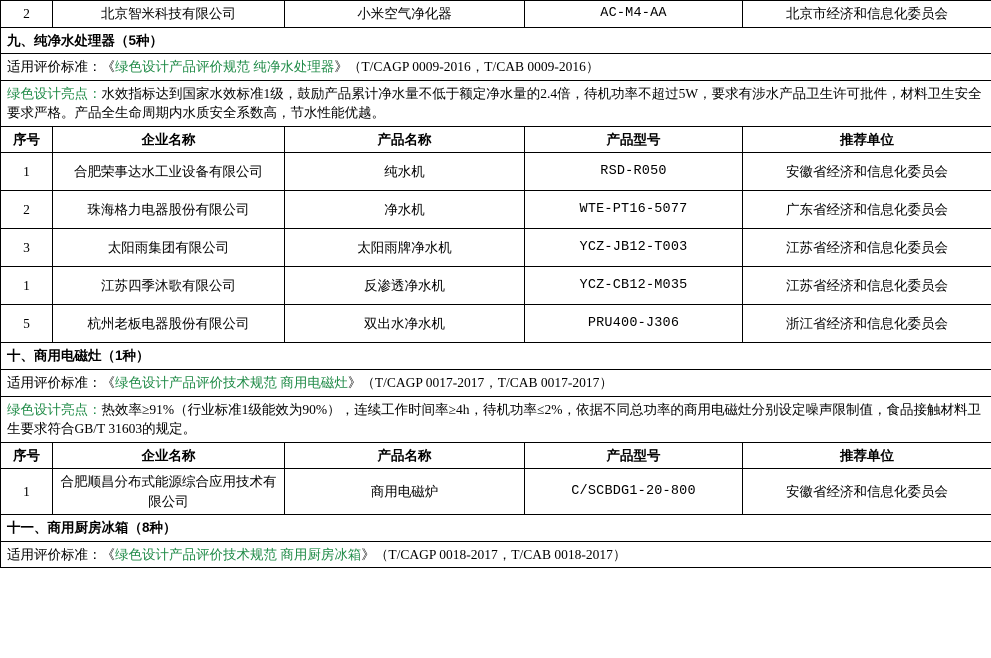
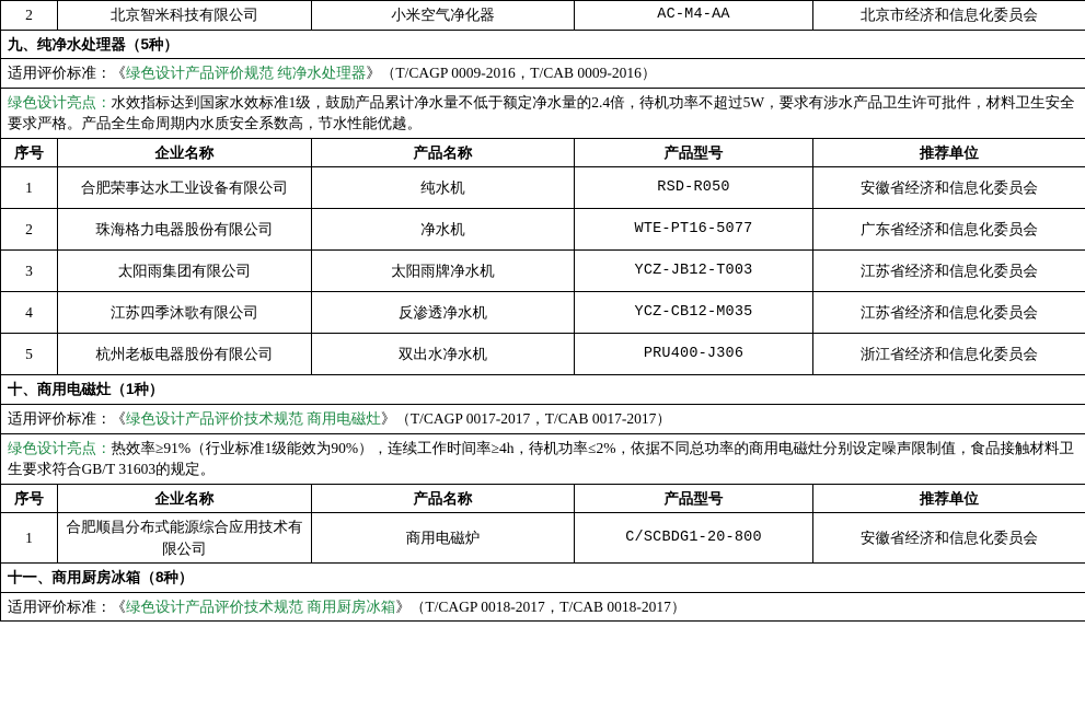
  2	北京智米科技有限公司	小米空气净化器	AC-M4-AA	北京市经济和信息化委员会
  九、纯净水处理器（5种）
  适用评价标准：《绿色设计产品评价规范 纯净水处理器》（T/CAGP 0009-2016，T/CAB 0009-2016）
  绿色设计亮点：水效指标达到国家水效标准1级，鼓励产品累计净水量不低于额定净水量的2.4倍，待机功率不超过5W，要求有涉水产品卫生许可批件，材料卫生安全要求严格。产品全生命周期内水质安全系数高，节水性能优越。
  序号	企业名称	产品名称	产品型号	推荐单位
  1	合肥荣事达水工业设备有限公司	纯水机	RSD-R050	安徽省经济和信息化委员会
  2	珠海格力电器股份有限公司	净水机	WTE-PT16-5077	广东省经济和信息化委员会
  3	太阳雨集团有限公司	太阳雨牌净水机	YCZ-JB12-T003	江苏省经济和信息化委员会
- 1	江苏四季沐歌有限公司	反渗透净水机	YCZ-CB12-M035	江苏省经济和信息化委员会
+ 4	江苏四季沐歌有限公司	反渗透净水机	YCZ-CB12-M035	江苏省经济和信息化委员会
  5	杭州老板电器股份有限公司	双出水净水机	PRU400-J306	浙江省经济和信息化委员会
  十、商用电磁灶（1种）
  适用评价标准：《绿色设计产品评价技术规范 商用电磁灶》（T/CAGP 0017-2017，T/CAB 0017-2017）
  绿色设计亮点：热效率≥91%（行业标准1级能效为90%），连续工作时间率≥4h，待机功率≤2%，依据不同总功率的商用电磁灶分别设定噪声限制值，食品接触材料卫生要求符合GB/T 31603的规定。
  序号	企业名称	产品名称	产品型号	推荐单位
  1	合肥顺昌分布式能源综合应用技术有限公司	商用电磁炉	C/SCBDG1-20-800	安徽省经济和信息化委员会
  十一、商用厨房冰箱（8种）
  适用评价标准：《绿色设计产品评价技术规范 商用厨房冰箱》（T/CAGP 0018-2017，T/CAB 0018-2017）
